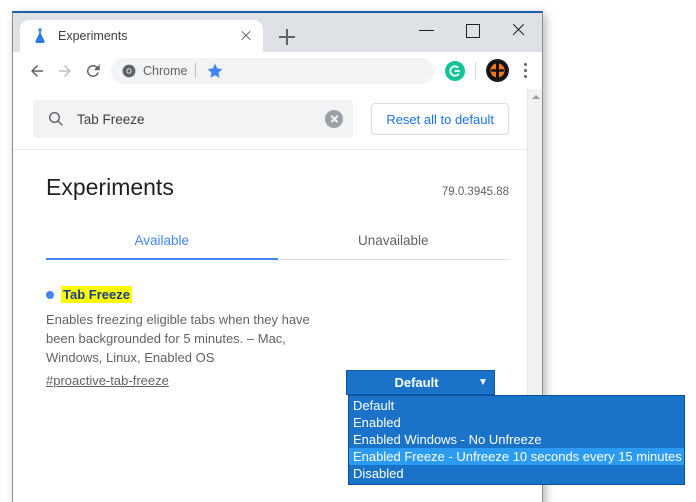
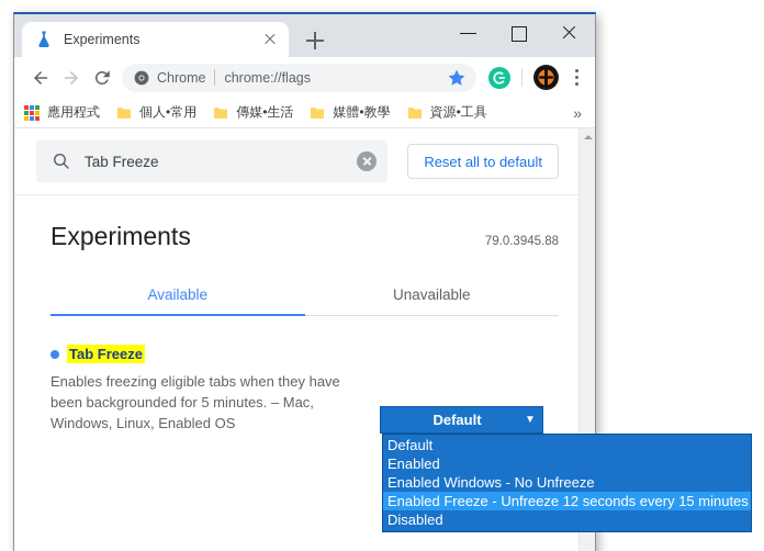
  Experiments
  Chrome
+ chrome://flags
+ 應用程式
+ 個人•常用
+ 傳媒•生活
+ 媒體•教學
+ 資源•工具
+ »
  Tab Freeze
  Reset all to default
  Experiments
  79.0.3945.88
  Available
  Unavailable
  Tab Freeze
  Enables freezing eligible tabs when they have been backgrounded for 5 minutes. – Mac, Windows, Linux, Enabled OS
- #proactive-tab-freeze
  Default
  ▼
  Default
  Enabled
  Enabled Windows - No Unfreeze
- Enabled Freeze - Unfreeze 10 seconds every 15 minutes
+ Enabled Freeze - Unfreeze 12 seconds every 15 minutes
  Disabled
